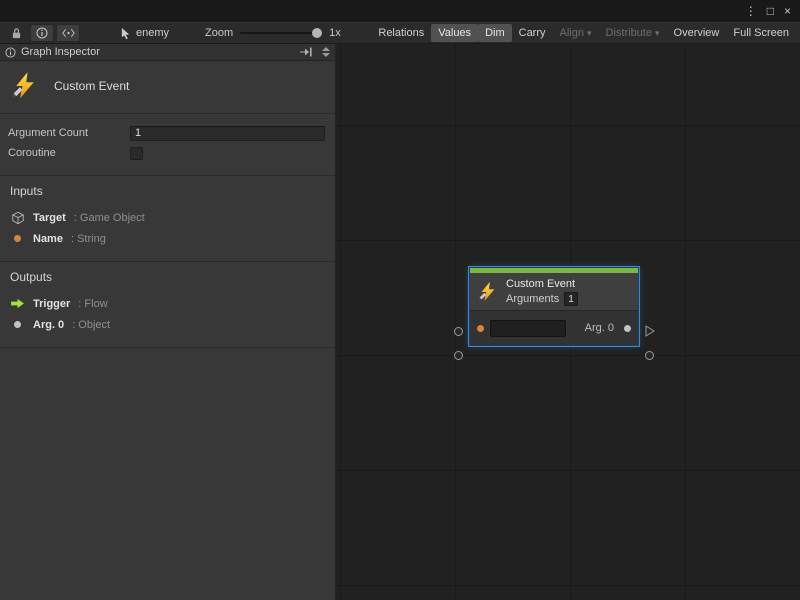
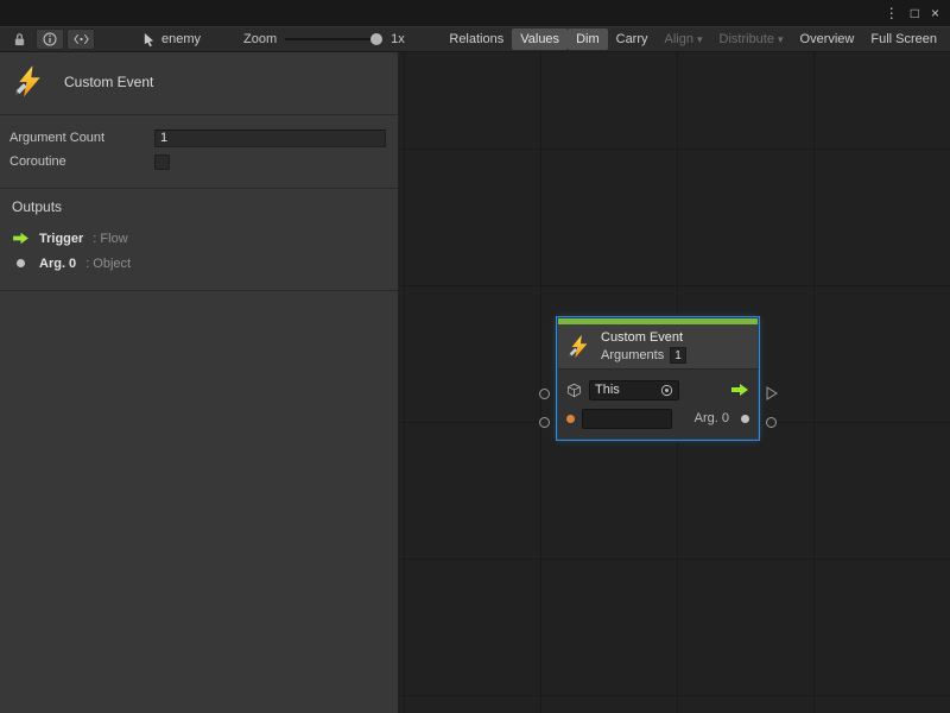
  ⋮
  □
  ×
  enemy
  Zoom
  1x
  Relations
  Values
  Dim
  Carry
  Align ▾
  Distribute ▾
  Overview
  Full Screen
- Graph Inspector
  Custom Event
  Argument Count
  1
  Coroutine
- Inputs
- Target
- : Game Object
- Name
- : String
  Outputs
  Trigger
  : Flow
  Arg. 0
  : Object
  Custom Event
  Arguments
  1
+ This
  Arg. 0
